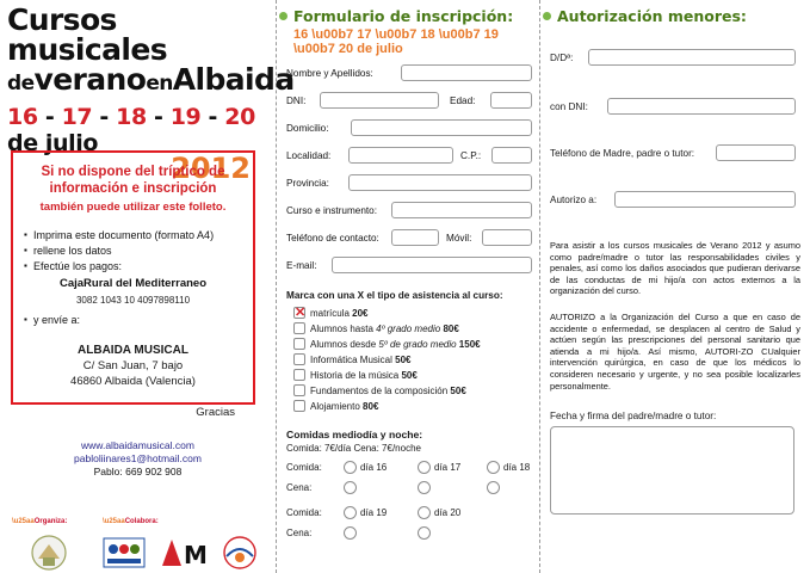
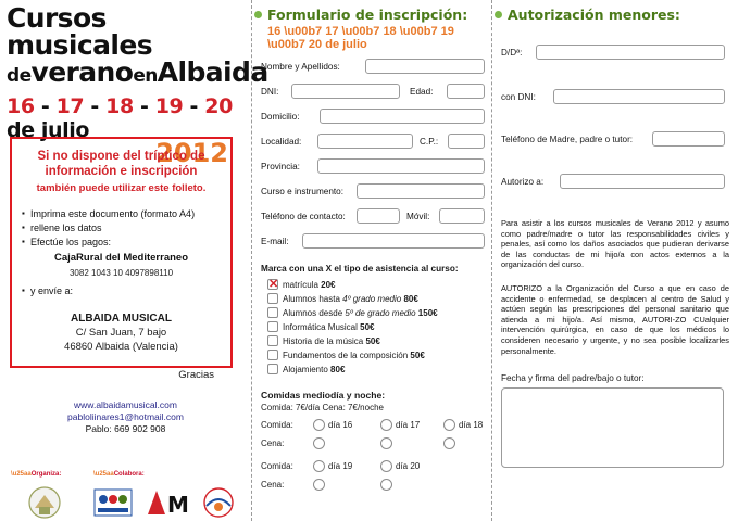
  Cursos musicales
  deveranoenAlbaida
  16 - 17 - 18 - 19 - 20 de julio
  2012
  Si no dispone del tríptico de
  información e inscripción
  también puede utilizar este folleto.
  Imprima este documento (formato A4)
  rellene los datos
  Efectúe los pagos:
  CajaRural del Mediterraneo
  3082 1043 10 4097898110
  y envíe a:
  ALBAIDA MUSICAL
  C/ San Juan, 7 bajo
  46860 Albaida (Valencia)
  Gracias
  www.albaidamusical.com
  pabloliinares1@hotmail.com
  Pablo: 669 902 908
  M
  Formulario de inscripción:
  16 \u00b7 17 \u00b7 18 \u00b7 19 \u00b7 20 de julio
  Nombre y Apellidos:
  DNI:
  Edad:
  Domicilio:
  Localidad:
  C.P.:
  Provincia:
  Curso e instrumento:
  Teléfono de contacto:
  Móvil:
  E-mail:
  Marca con una X el tipo de asistencia al curso:
  matrícula 20€
  Alumnos hasta 4º grado medio 80€
  Alumnos desde 5º de grado medio 150€
  Informática Musical 50€
  Historia de la música 50€
  Fundamentos de la composición 50€
  Alojamiento 80€
  Comidas mediodía y noche:
  Comida: 7€/día Cena: 7€/noche
  Comida:
  día 16
  día 17
  día 18
  Cena:
  Comida:
  día 19
  día 20
  Cena:
  Autorización menores:
  D/Dª:
  con DNI:
  Teléfono de Madre, padre o tutor:
  Autorizo a:
  Para asistir a los cursos musicales de Verano 2012 y asumo como padre/madre o tutor las responsabilidades civiles y penales, así como los daños asociados que pudieran derivarse de las conductas de mi hijo/a con actos externos a la organización del curso.
  AUTORIZO a la Organización del Curso a que en caso de accidente o enfermedad, se desplacen al centro de Salud y actúen según las prescripciones del personal sanitario que atienda a mi hijo/a. Así mismo, AUTORI-ZO CUalquier intervención quirúrgica, en caso de que los médicos lo consideren necesario y urgente, y no sea posible localizarles personalmente.
- Fecha y firma del padre/madre o tutor:
+ Fecha y firma del padre/bajo o tutor:
